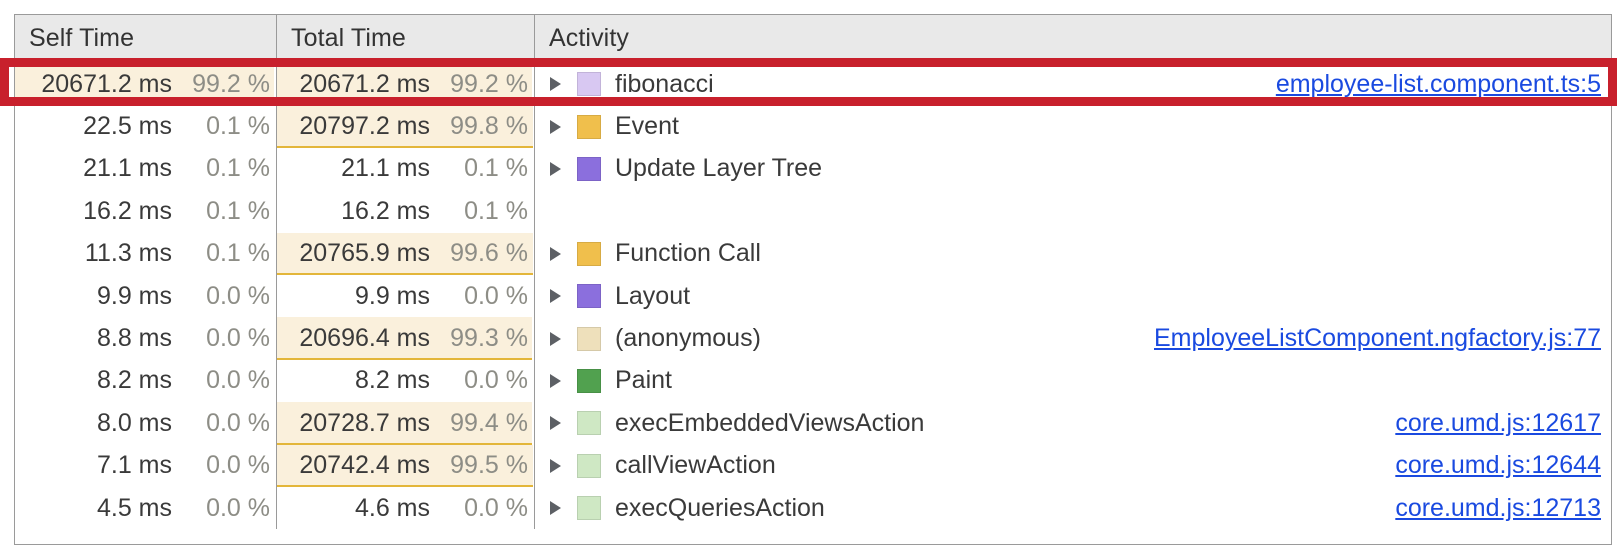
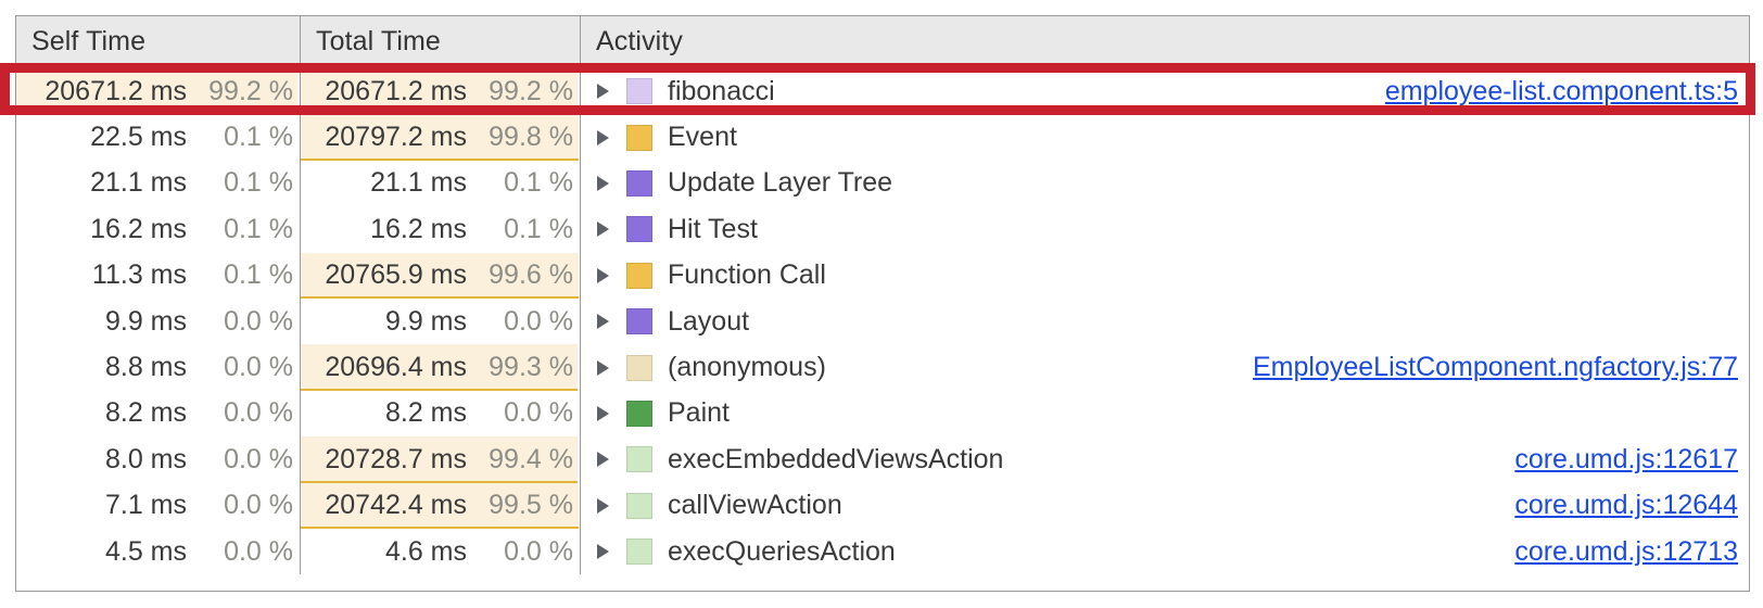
  Self Time
  Total Time
  Activity
  20671.2 ms
  99.2 %
  20671.2 ms
  99.2 %
  fibonacci
  employee-list.component.ts:5
  22.5 ms
  0.1 %
  20797.2 ms
  99.8 %
  Event
  21.1 ms
  0.1 %
  21.1 ms
  0.1 %
  Update Layer Tree
  16.2 ms
  0.1 %
  16.2 ms
  0.1 %
+ Hit Test
  11.3 ms
  0.1 %
  20765.9 ms
  99.6 %
  Function Call
  9.9 ms
  0.0 %
  9.9 ms
  0.0 %
  Layout
  8.8 ms
  0.0 %
  20696.4 ms
  99.3 %
  (anonymous)
  EmployeeListComponent.ngfactory.js:77
  8.2 ms
  0.0 %
  8.2 ms
  0.0 %
  Paint
  8.0 ms
  0.0 %
  20728.7 ms
  99.4 %
  execEmbeddedViewsAction
  core.umd.js:12617
  7.1 ms
  0.0 %
  20742.4 ms
  99.5 %
  callViewAction
  core.umd.js:12644
  4.5 ms
  0.0 %
  4.6 ms
  0.0 %
  execQueriesAction
  core.umd.js:12713
